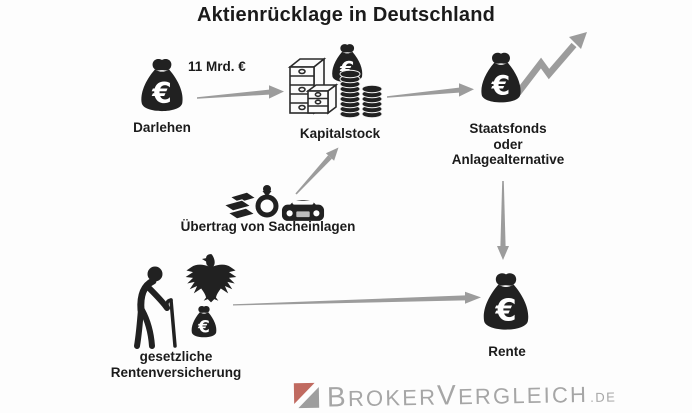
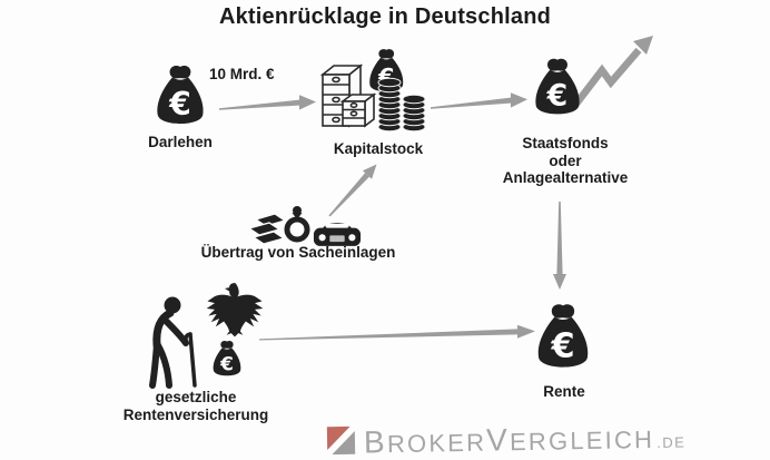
  Aktienrücklage in Deutschland
- 11 Mrd. €
+ 10 Mrd. €
  €
  Darlehen
  €
  Kapitalstock
  €
  Staatsfonds
  oder
  Anlagealternative
  Übertrag von Sacheinlagen
  €
  gesetzliche
  Rentenversicherung
  €
  Rente
  B
  ROKER
  V
  ERGLEICH
  .DE
